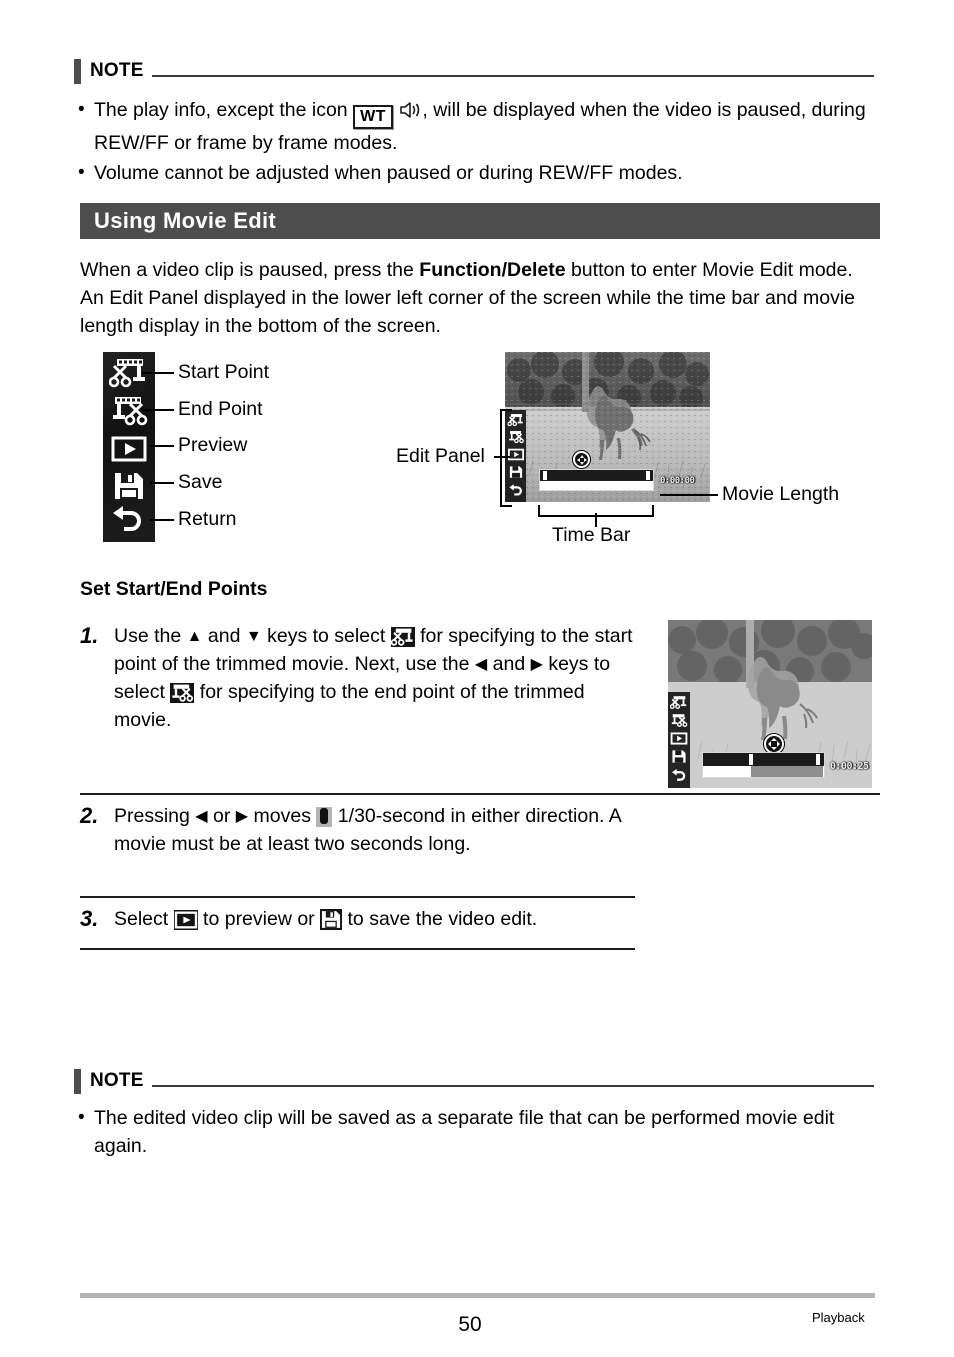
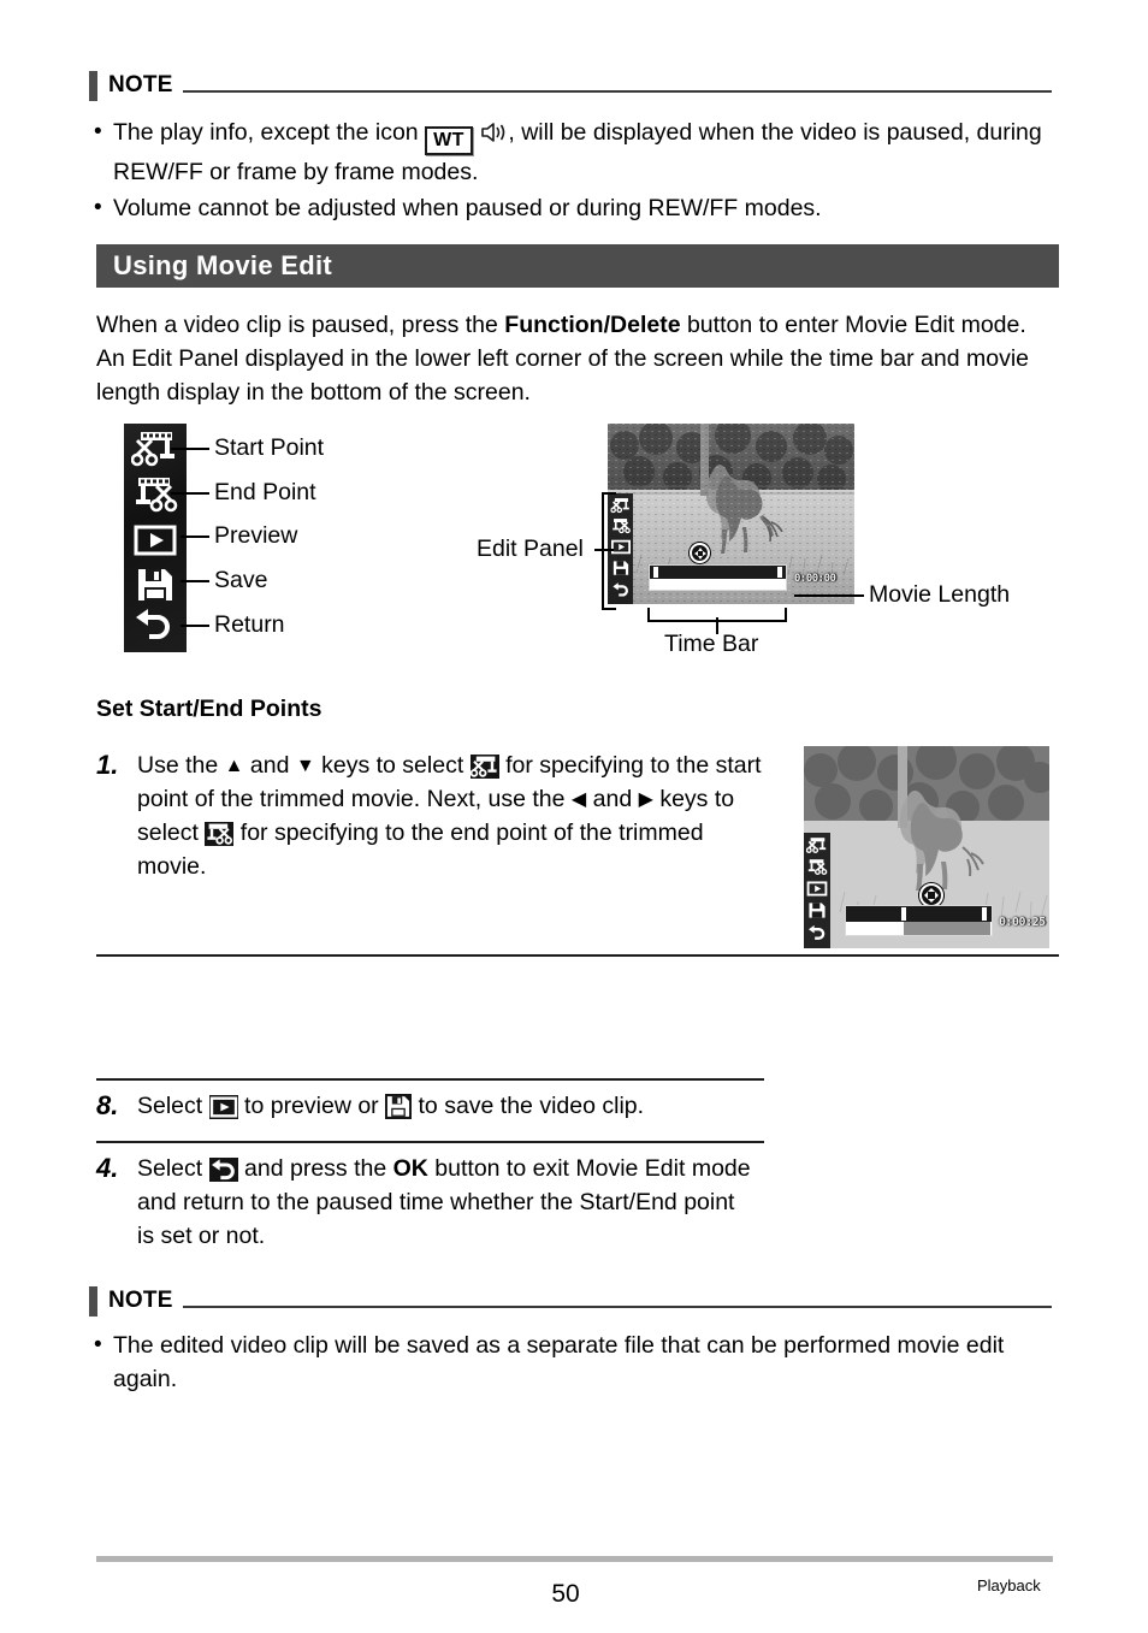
  NOTE
  •
  The play info, except the icon WT , will be displayed when the video is paused, during REW/FF or frame by frame modes.
  •
  Volume cannot be adjusted when paused or during REW/FF modes.
  Using Movie Edit
  When a video clip is paused, press the Function/Delete button to enter Movie Edit mode. An Edit Panel displayed in the lower left corner of the screen while the time bar and movie length display in the bottom of the screen.
  Start Point
  End Point
  Preview
  Save
  Return
  0:00:00
  Edit Panel
  Movie Length
  Time Bar
  Set Start/End Points
  1.
  Use the ▲ and ▼ keys to select for specifying to the start point of the trimmed movie. Next, use the ◀ and ▶ keys to select for specifying to the end point of the trimmed movie.
  0:00:25
- 2.
- Pressing ◀ or ▶ moves 1/30-second in either direction. A movie must be at least two seconds long.
- 3.
+ 8.
- Select to preview or to save the video edit.
+ Select to preview or to save the video clip.
+ 4.
+ Select and press the OK button to exit Movie Edit mode and return to the paused time whether the Start/End point is set or not.
  NOTE
  •
  The edited video clip will be saved as a separate file that can be performed movie edit again.
  50
  Playback
